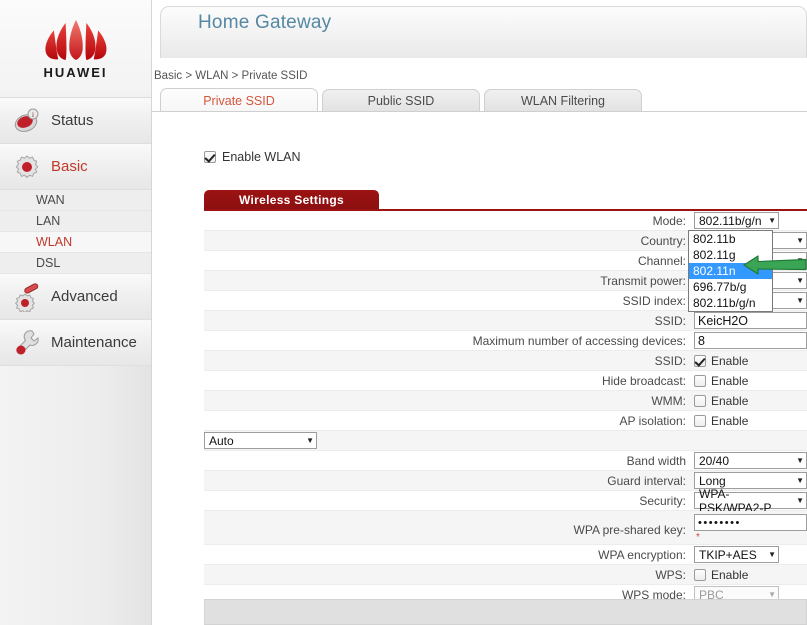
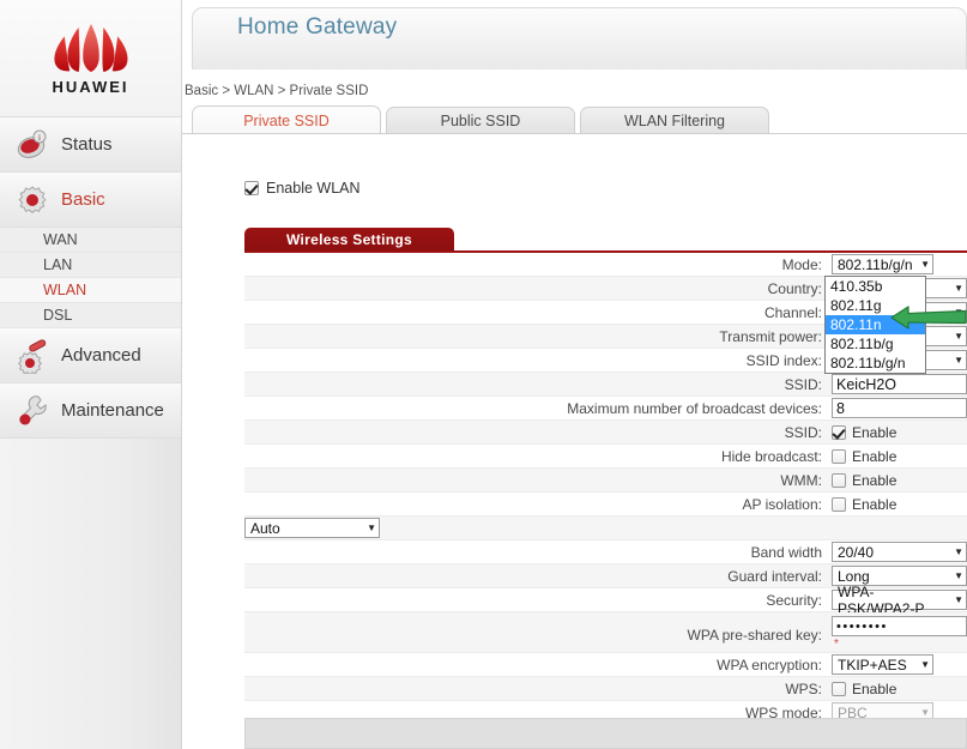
  HUAWEI
  i
  Status
  Basic
  WAN
  LAN
  WLAN
  DSL
  Advanced
  Maintenance
  Home Gateway
  Basic > WLAN > Private SSID
  Private SSID
  Public SSID
  WLAN Filtering
  Enable WLAN
  Wireless Settings
  Mode:
  802.11b/g/n
  ▼
  Country:
  ▼
  Channel:
  Transmit power:
  ▼
  SSID index:
  ▼
  SSID:
  KeicH2O
- Maximum number of accessing devices:
+ Maximum number of broadcast devices:
  8
  SSID:
  Enable
  Hide broadcast:
  Enable
  WMM:
  Enable
  AP isolation:
  Enable
  Auto
  ▼
  Band width
  20/40
  ▼
  Guard interval:
  Long
  ▼
  Security:
  WPA-PSK/WPA2-P
  ▼
  WPA pre-shared key:
  ••••••••
  *
  WPA encryption:
  TKIP+AES
  ▼
  WPS:
  Enable
  WPS mode:
  PBC
  ▼
- 802.11b
+ 410.35b
  802.11g
  802.11n
- 696.77b/g
+ 802.11b/g
  802.11b/g/n
